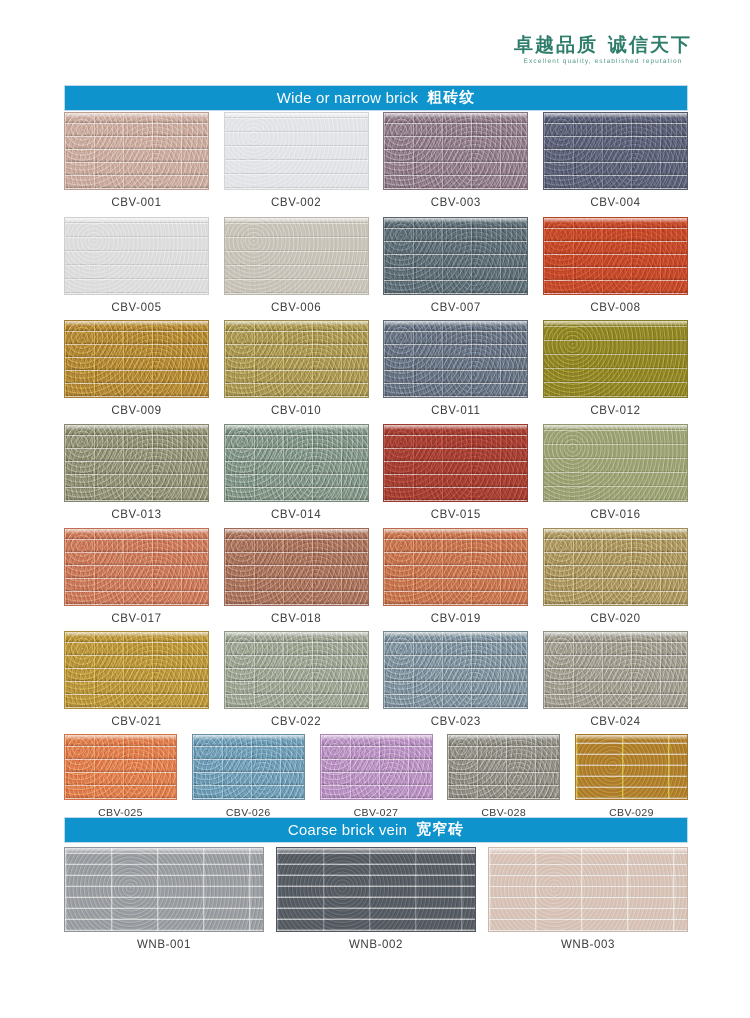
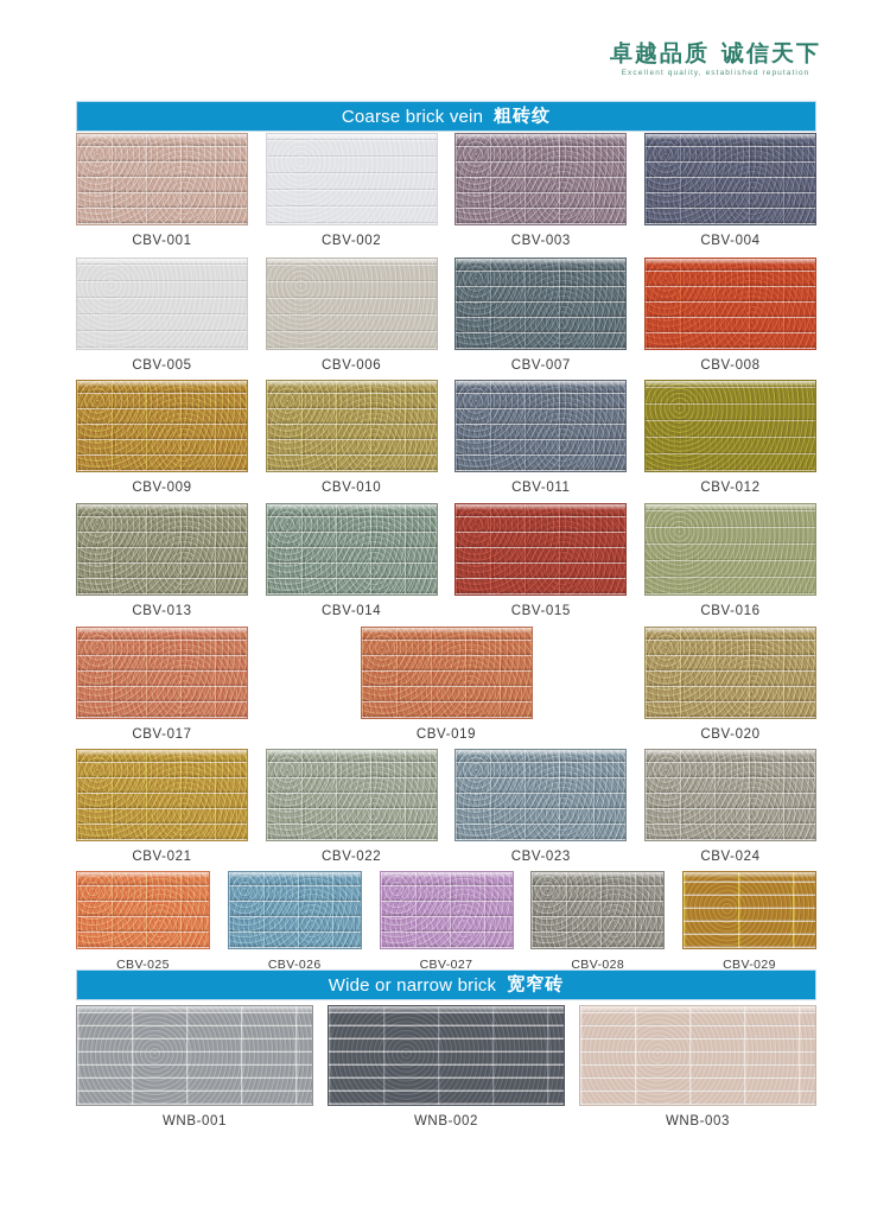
  卓越品质 诚信天下
- Wide or narrow brick
+ Coarse brick vein
  粗砖纹
  CBV-001
  CBV-002
  CBV-003
  CBV-004
  CBV-005
  CBV-006
  CBV-007
  CBV-008
  CBV-009
  CBV-010
  CBV-011
  CBV-012
  CBV-013
  CBV-014
  CBV-015
  CBV-016
  CBV-017
- CBV-018
  CBV-019
  CBV-020
  CBV-021
  CBV-022
  CBV-023
  CBV-024
  CBV-025
  CBV-026
  CBV-027
  CBV-028
  CBV-029
- Coarse brick vein
+ Wide or narrow brick
  宽窄砖
  WNB-001
  WNB-002
  WNB-003
